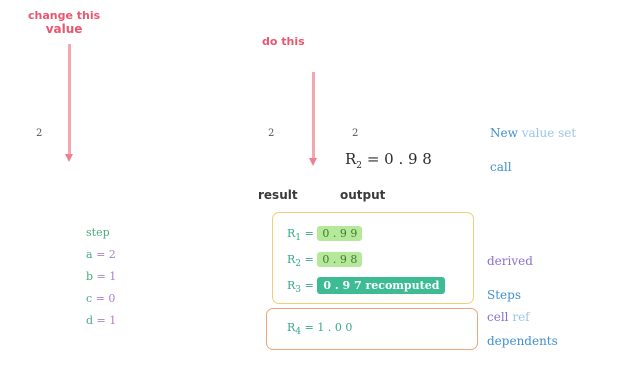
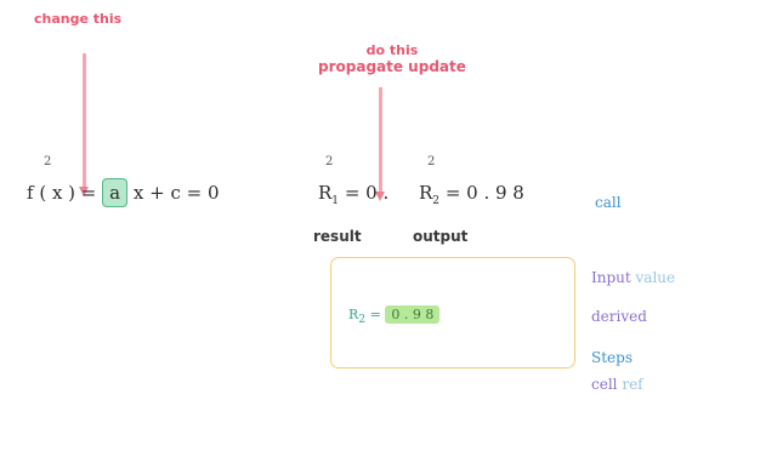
  change this
- value
  do this
+ propagate update
+ f ( x ) = a x + c = 0
  2
+ R1 = 0 .
  2
  result
  R2 = 0 . 9 8
  2
  output
- New value set
  call
+ Input value
  derived
  Steps
  cell ref
- dependents
- step
- a = 2
- b = 1
- c = 0
- d = 1
- R1 = 0 . 9 9
  R2 = 0 . 9 8
- R3 = 0 . 9 7 recomputed
- R4 = 1 . 0 0
